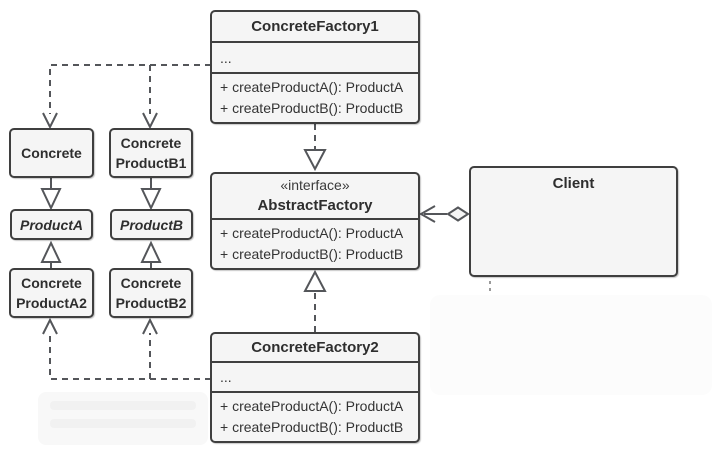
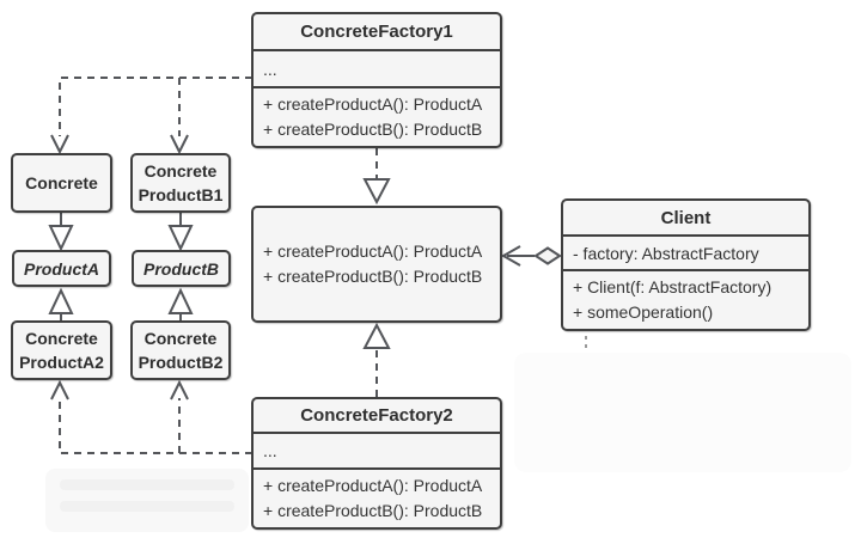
  ConcreteFactory1
  ...
  + createProductA(): ProductA
  + createProductB(): ProductB
- «interface»
- AbstractFactory
  + createProductA(): ProductA
  + createProductB(): ProductB
  ConcreteFactory2
  ...
  + createProductA(): ProductA
  + createProductB(): ProductB
  Client
+ - factory: AbstractFactory
+ + Client(f: AbstractFactory)
+ + someOperation()
  Concrete
  Concrete
  ProductB1
  ProductA
  ProductB
  Concrete
  ProductA2
  Concrete
  ProductB2
